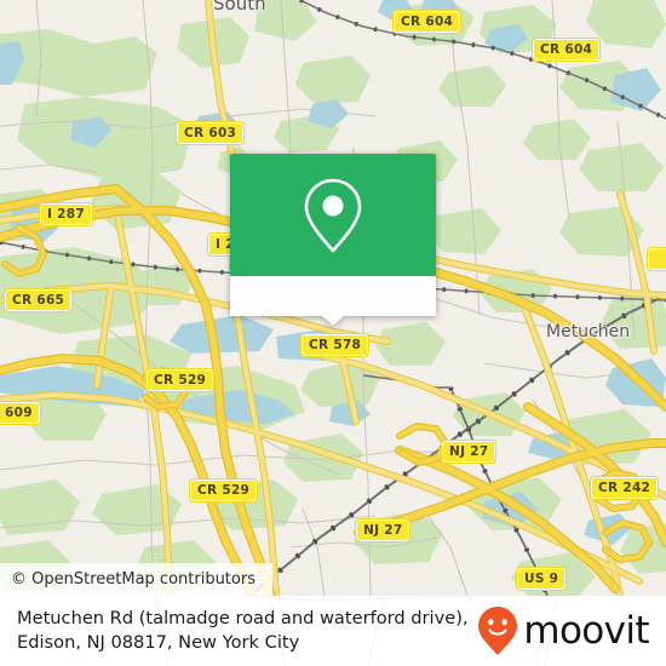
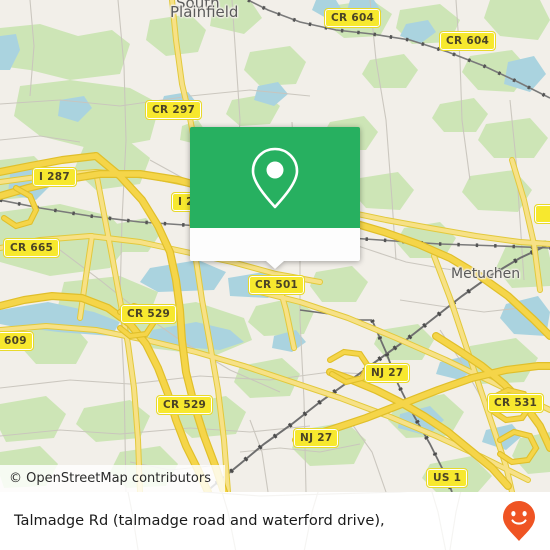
  South
+ Plainfield
  Metuchen
  CR 604
  CR 604
- CR 603
+ CR 297
  I 287
  CR 665
  CR 529
- CR 578
+ CR 501
  609
  CR 529
  NJ 27
  NJ 27
- CR 242
+ CR 531
- US 9
+ US 1
  © OpenStreetMap contributors
- Metuchen Rd (talmadge road and waterford drive),
+ Talmadge Rd (talmadge road and waterford drive),
- Edison, NJ 08817, New York City
- moovit
